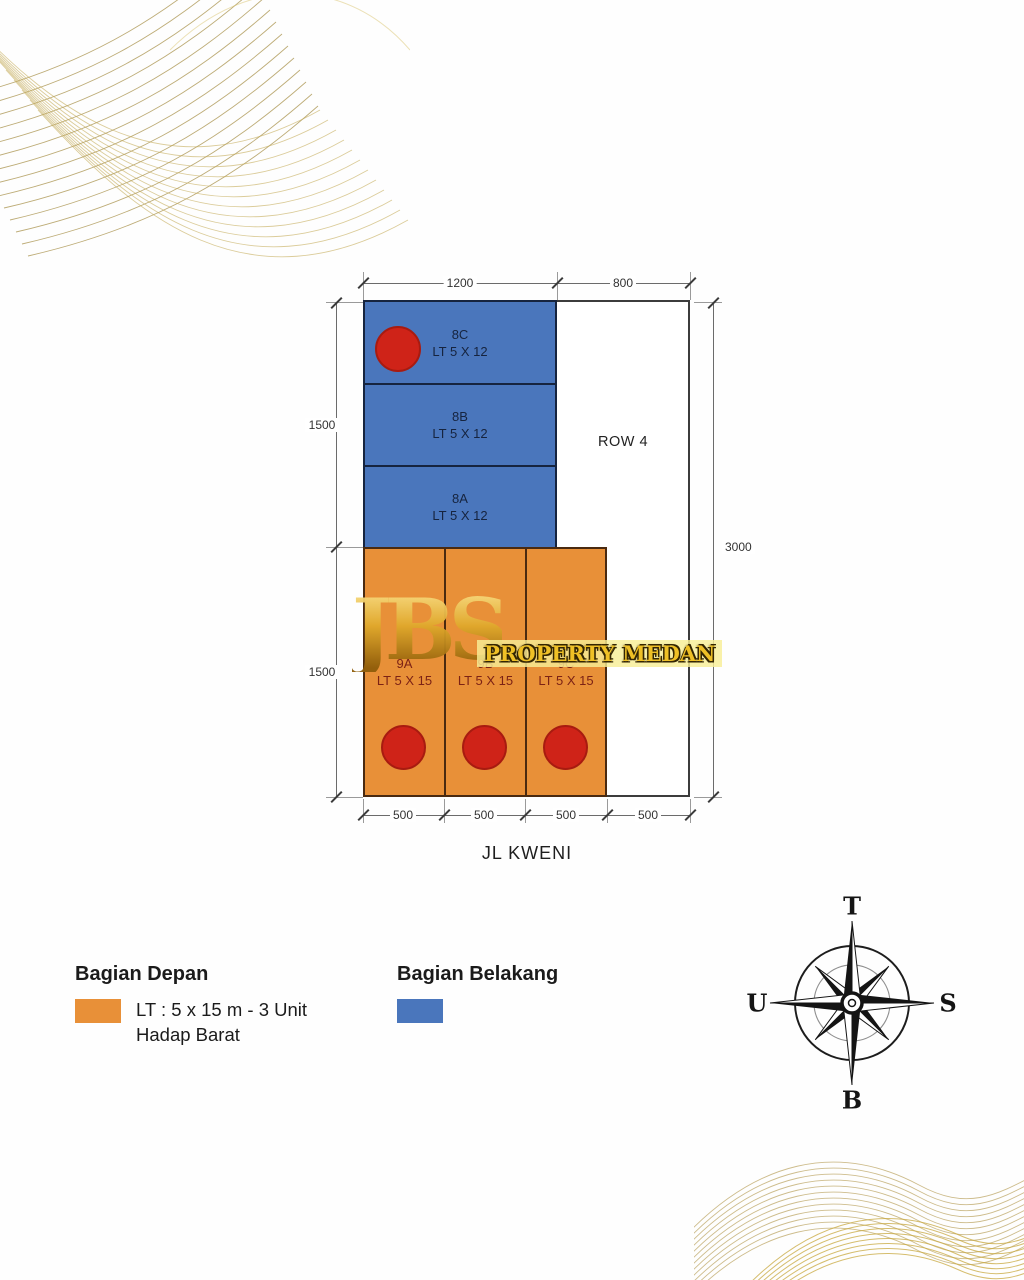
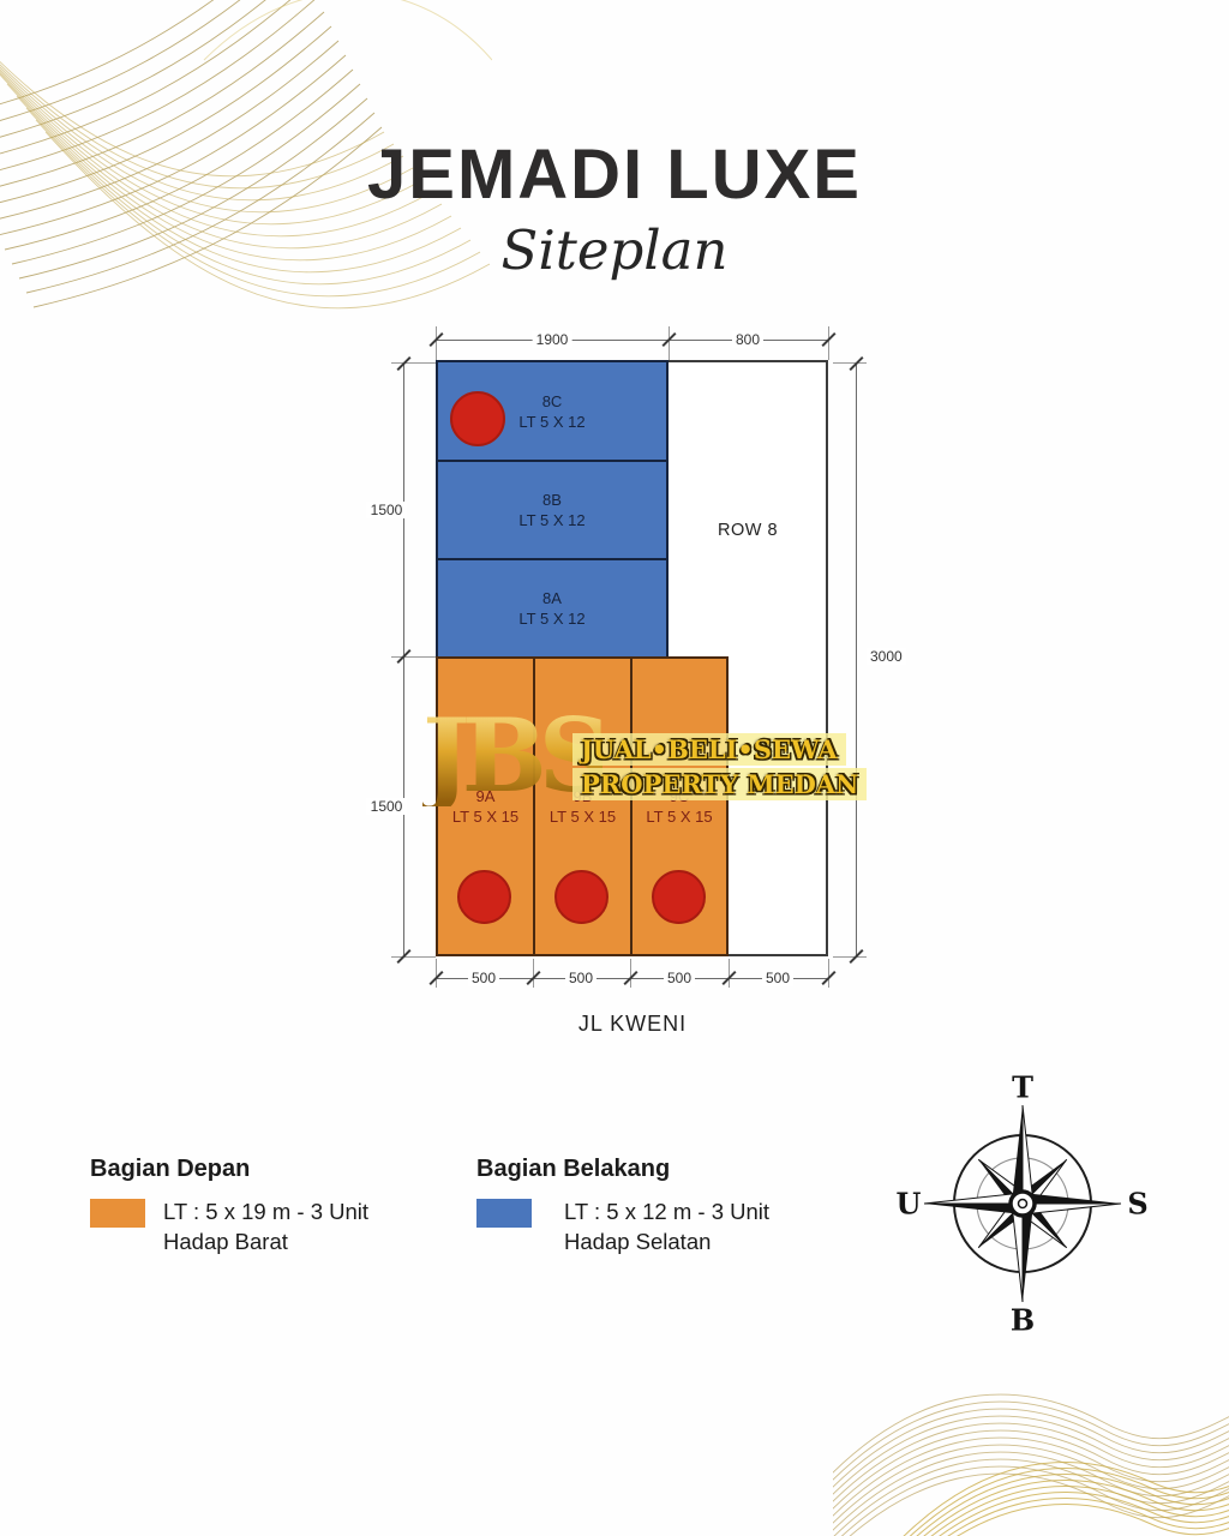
+ JEMADI LUXE
+ Siteplan
  8C
  LT 5 X 12
  8B
  LT 5 X 12
  8A
  LT 5 X 12
  LT 5 X 15
  LT 5 X 15
  9C
  LT 5 X 15
- ROW 4
+ ROW 8
- 1200
+ 1900
  800
  1500
  1500
  3000
  500
  500
  500
  500
  JL KWENI
  JBS
+ JUAL•BELI•SEWA
  PROPERTY MEDAN
  Bagian Depan
- LT : 5 x 15 m - 3 Unit
+ LT : 5 x 19 m - 3 Unit
  Hadap Barat
  Bagian Belakang
+ LT : 5 x 12 m - 3 Unit
+ Hadap Selatan
  T
  S
  B
  U
